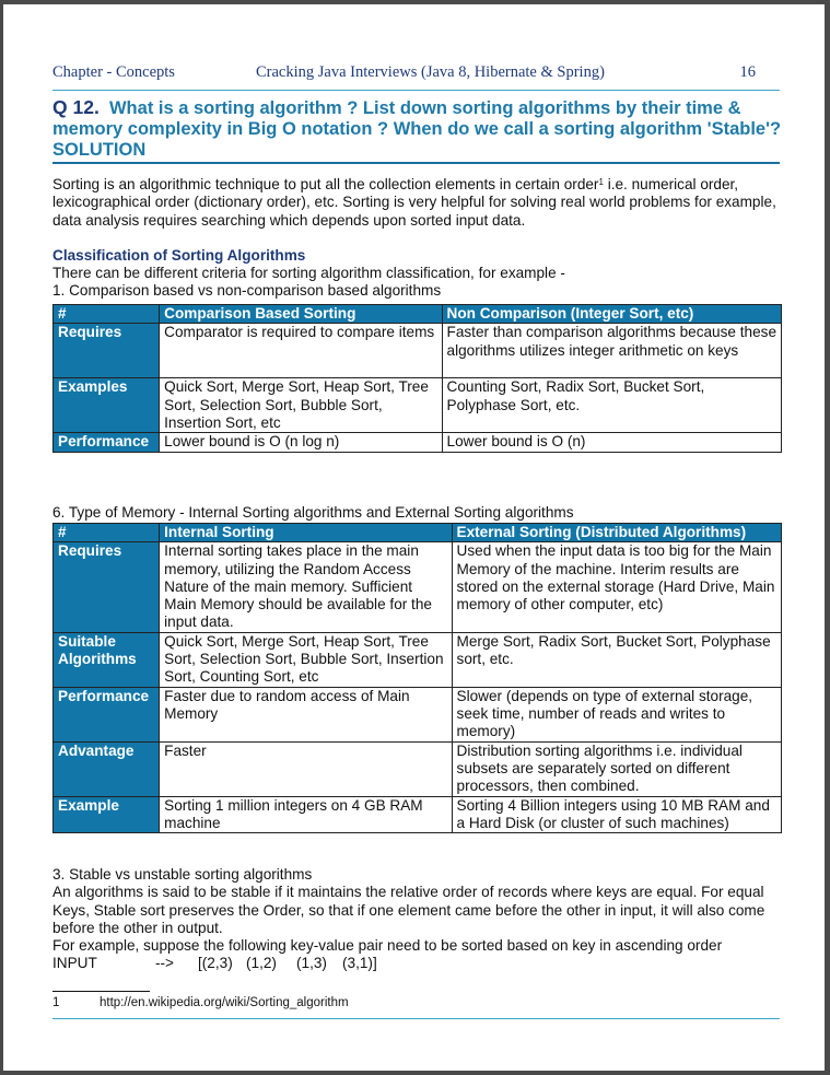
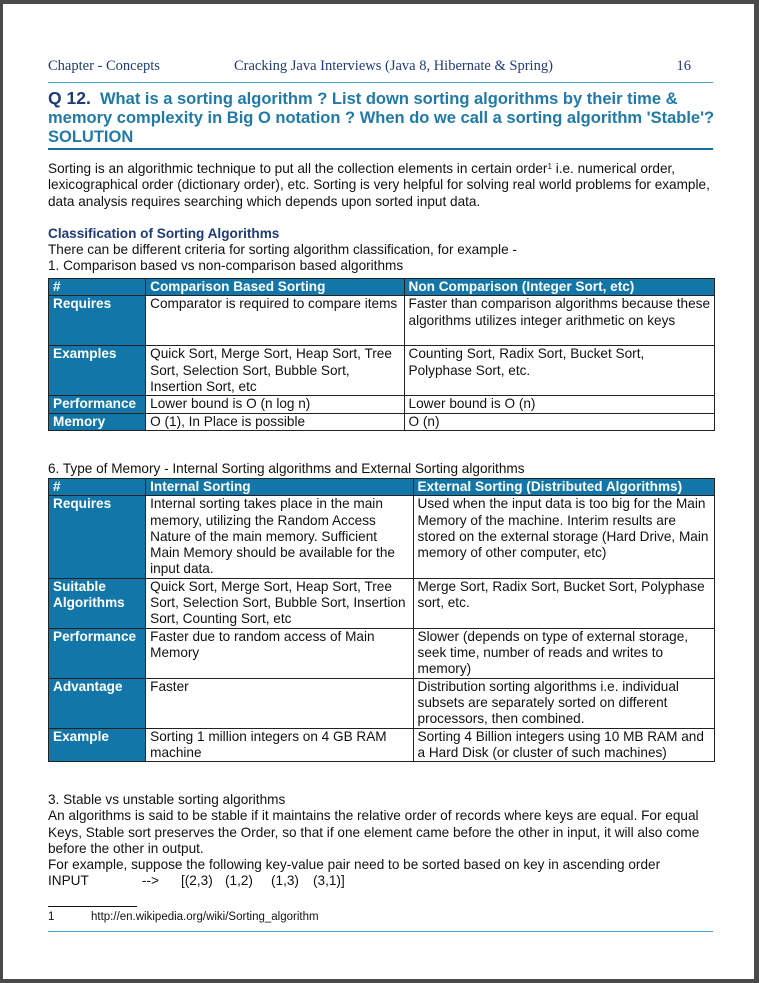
  Chapter - Concepts
  Cracking Java Interviews (Java 8, Hibernate & Spring)
  16
  Q 12. What is a sorting algorithm ? List down sorting algorithms by their time & memory complexity in Big O notation ? When do we call a sorting algorithm 'Stable'? SOLUTION
  Sorting is an algorithmic technique to put all the collection elements in certain order1 i.e. numerical order, lexicographical order (dictionary order), etc. Sorting is very helpful for solving real world problems for example, data analysis requires searching which depends upon sorted input data.
  Classification of Sorting Algorithms
  There can be different criteria for sorting algorithm classification, for example -
  1. Comparison based vs non-comparison based algorithms
  #	Comparison Based Sorting	Non Comparison (Integer Sort, etc)
  Requires	Comparator is required to compare items	Faster than comparison algorithms because these algorithms utilizes integer arithmetic on keys
  Examples	Quick Sort, Merge Sort, Heap Sort, Tree Sort, Selection Sort, Bubble Sort, Insertion Sort, etc	Counting Sort, Radix Sort, Bucket Sort, Polyphase Sort, etc.
  Performance	Lower bound is O (n log n)	Lower bound is O (n)
+ Memory	O (1), In Place is possible	O (n)
  6. Type of Memory - Internal Sorting algorithms and External Sorting algorithms
  #	Internal Sorting	External Sorting (Distributed Algorithms)
  Requires	Internal sorting takes place in the main memory, utilizing the Random Access Nature of the main memory. Sufficient Main Memory should be available for the input data.	Used when the input data is too big for the Main Memory of the machine. Interim results are stored on the external storage (Hard Drive, Main memory of other computer, etc)
  Suitable Algorithms	Quick Sort, Merge Sort, Heap Sort, Tree Sort, Selection Sort, Bubble Sort, Insertion Sort, Counting Sort, etc	Merge Sort, Radix Sort, Bucket Sort, Polyphase sort, etc.
  Performance	Faster due to random access of Main Memory	Slower (depends on type of external storage, seek time, number of reads and writes to memory)
  Advantage	Faster	Distribution sorting algorithms i.e. individual subsets are separately sorted on different processors, then combined.
  Example	Sorting 1 million integers on 4 GB RAM machine	Sorting 4 Billion integers using 10 MB RAM and a Hard Disk (or cluster of such machines)
  3. Stable vs unstable sorting algorithms
  An algorithms is said to be stable if it maintains the relative order of records where keys are equal. For equal Keys, Stable sort preserves the Order, so that if one element came before the other in input, it will also come before the other in output.
  For example, suppose the following key-value pair need to be sorted based on key in ascending order
  INPUT
  -->
  [(2,3)
  (1,2)
  (1,3)
  (3,1)]
  1
  http://en.wikipedia.org/wiki/Sorting_algorithm
